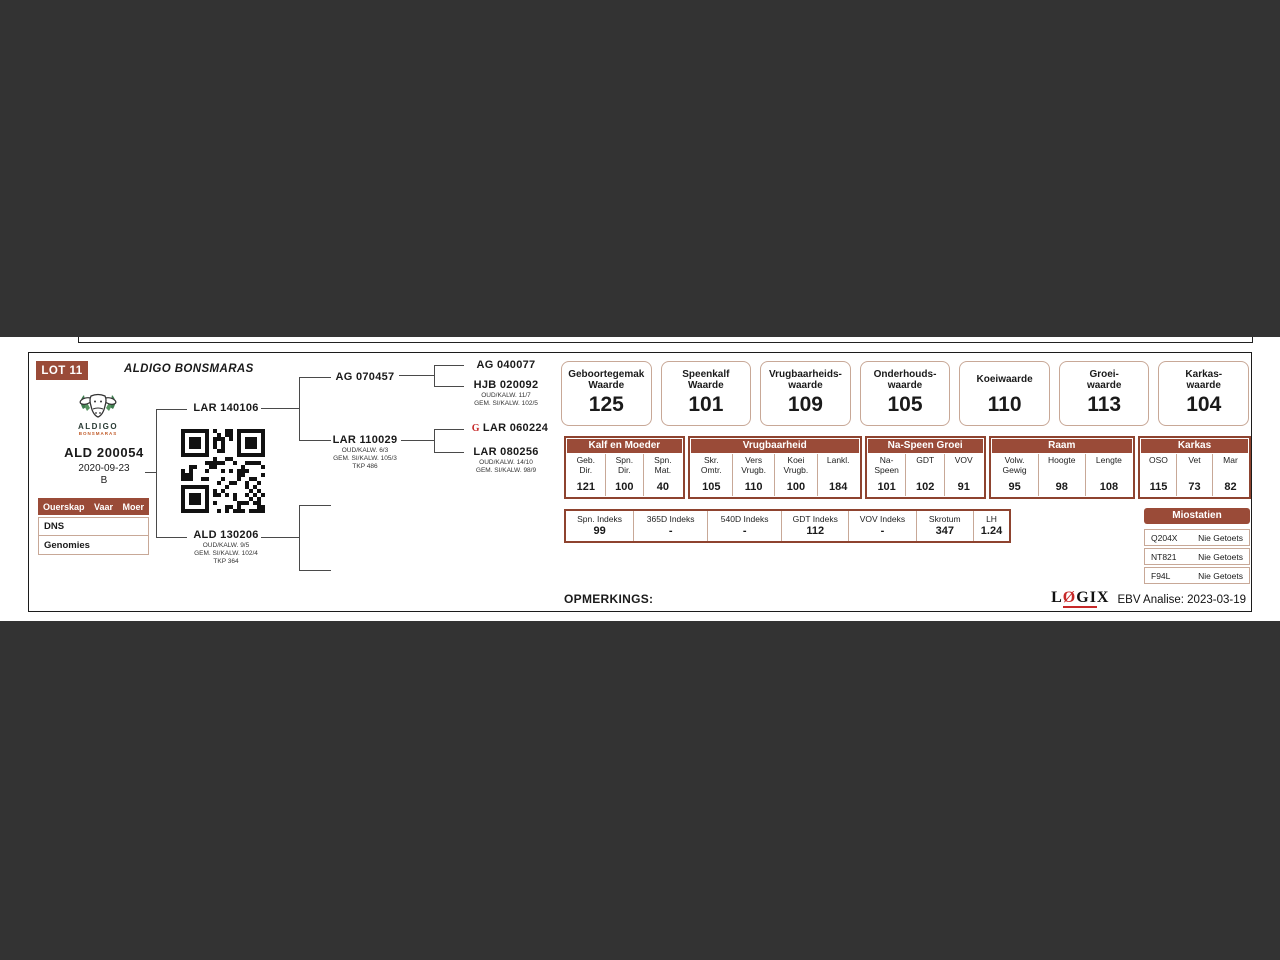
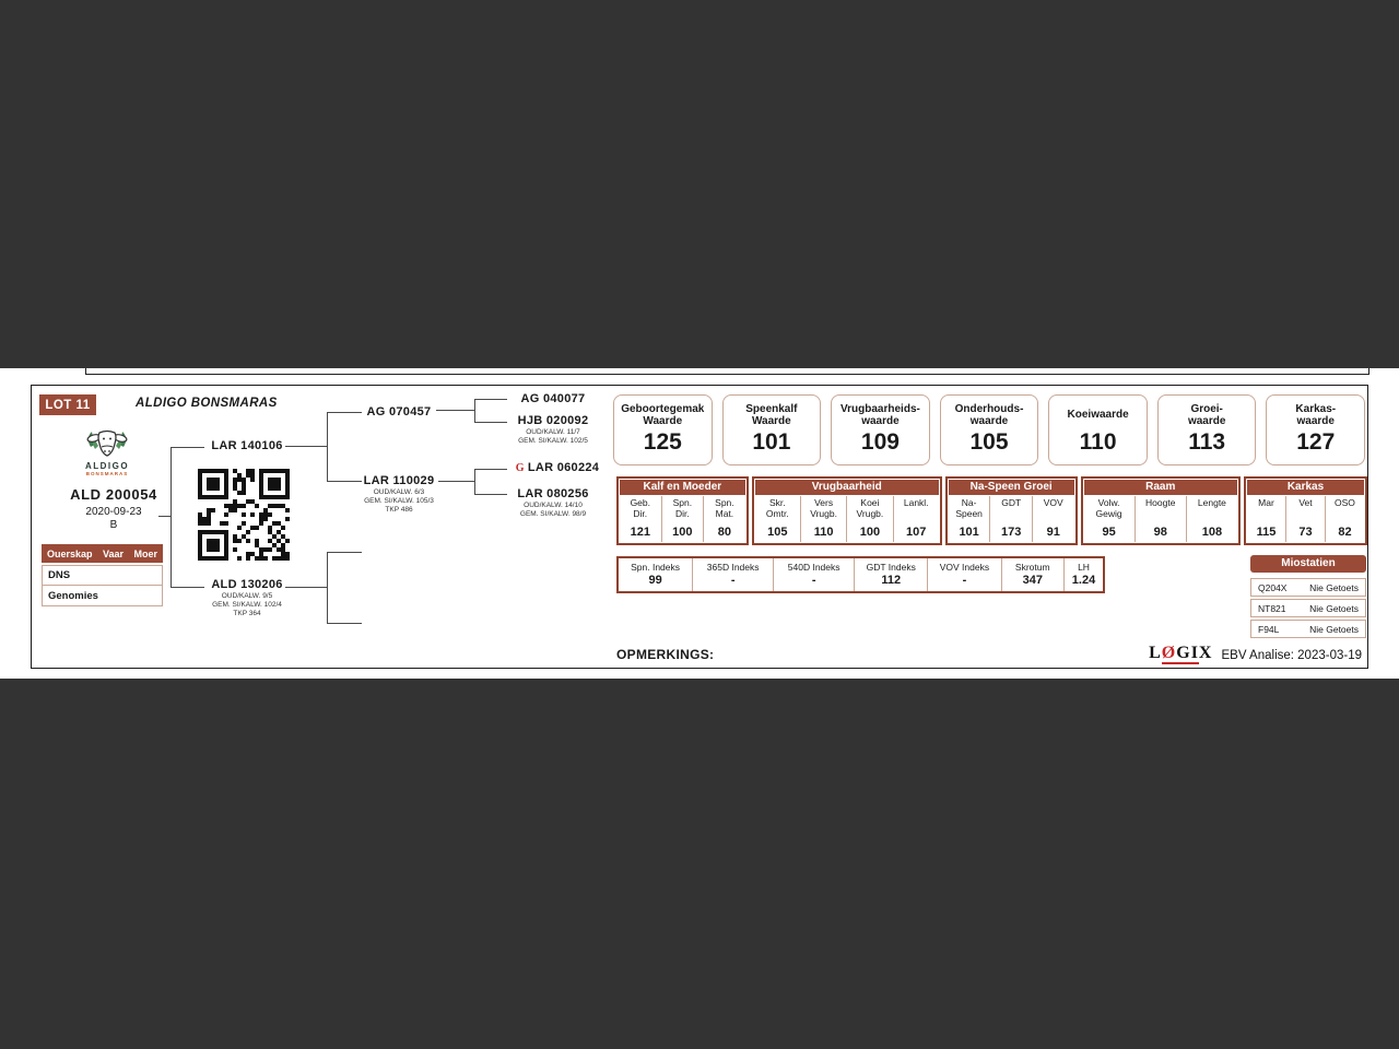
  LOT 11
  ALDIGO BONSMARAS
  ALDIGO
  ALD 200054
  2020-09-23
  B
  Ouerskap
  Vaar
  Moer
  DNS
  Genomies
  LAR 140106
  ALD 130206
  AG 070457
  LAR 110029
  AG 040077
  HJB 020092
  G LAR 060224
  LAR 080256
  Geboortegemak
  Waarde
  125
  Speenkalf
  Waarde
  101
  Vrugbaarheids-
  waarde
  109
  Onderhouds-
  waarde
  105
  Koeiwaarde
  110
  Groei-
  waarde
  113
  Karkas-
  waarde
- 104
+ 127
  Kalf en Moeder
  Geb.
  Dir.
  121
  Spn.
  Dir.
  100
  Spn.
  Mat.
- 40
+ 80
  Vrugbaarheid
  Skr.
  Omtr.
  105
  Vers
  Vrugb.
  110
  Koei
  Vrugb.
  100
  Lankl.
- 184
+ 107
  Na-Speen Groei
  Na-
  Speen
  101
  GDT
- 102
+ 173
  VOV
  91
  Raam
  Volw.
  Gewig
  95
  Hoogte
  98
  Lengte
  108
  Karkas
- OSO
+ Mar
  115
  Vet
  73
- Mar
+ OSO
  82
  Spn. Indeks
  99
  365D Indeks
  -
  540D Indeks
  -
  GDT Indeks
  112
  VOV Indeks
  -
  Skrotum
  347
  LH
  1.24
  Miostatien
  Q204X
  Nie Getoets
  NT821
  Nie Getoets
  F94L
  Nie Getoets
  OPMERKINGS:
  LØGIX
  EBV Analise: 2023-03-19
